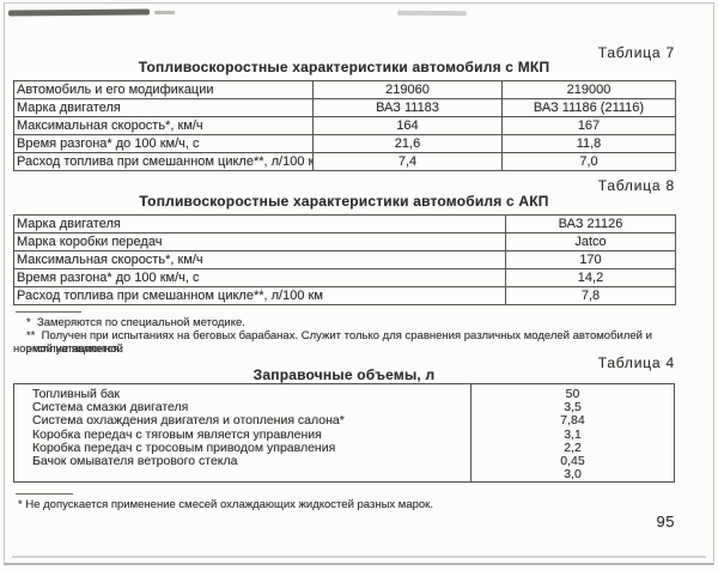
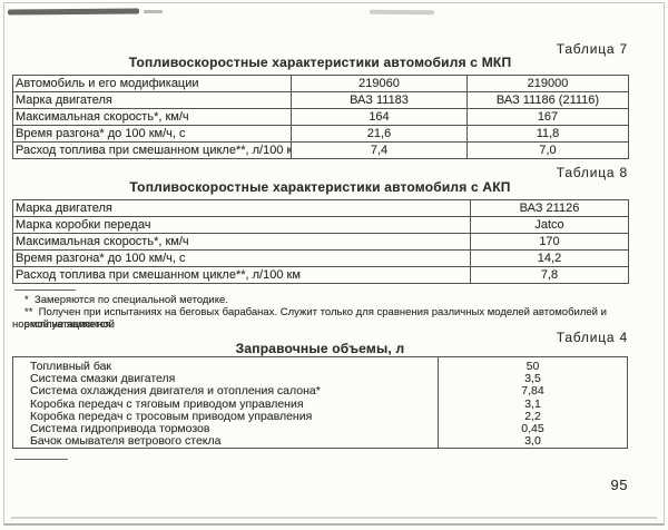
  Таблица 7
  Топливоскоростные характеристики автомобиля с МКП
  Автомобиль и его модификации	219060	219000
  Марка двигателя	ВАЗ 11183	ВАЗ 11186 (21116)
  Максимальная скорость*, км/ч	164	167
  Время разгона* до 100 км/ч, с	21,6	11,8
  Расход топлива при смешанном цикле**, л/100 к	7,4	7,0
  Таблица 8
  Топливоскоростные характеристики автомобиля с АКП
  Марка двигателя	ВАЗ 21126
  Марка коробки передач	Jatco
  Максимальная скорость*, км/ч	170
  Время разгона* до 100 км/ч, с	14,2
  Расход топлива при смешанном цикле**, л/100 км	7,8
  * Замеряются по специальной методике.
  ** Получен при испытаниях на беговых барабанах. Служит только для сравнения различных моделей автомобилей и эксплуатационной
  нормой не является.
  Таблица 4
  Заправочные объемы, л
  Топливный бак
  Система смазки двигателя
  Система охлаждения двигателя и отопления салона*
- Коробка передач с тяговым является управления
+ Коробка передач с тяговым приводом управления
  Коробка передач с тросовым приводом управления
+ Система гидропривода тормозов
  Бачок омывателя ветрового стекла
  50
  3,5
  7,84
  3,1
  2,2
  0,45
  3,0
- * Не допускается применение смесей охлаждающих жидкостей разных марок.
  95
